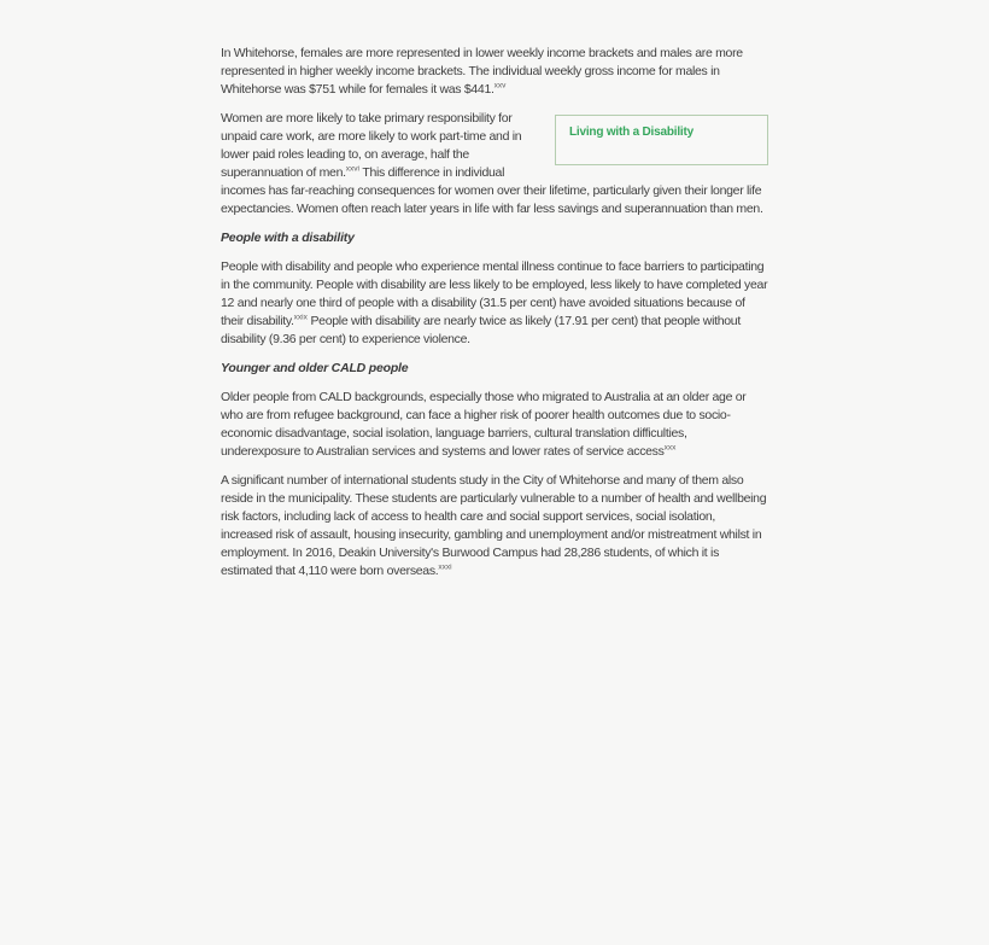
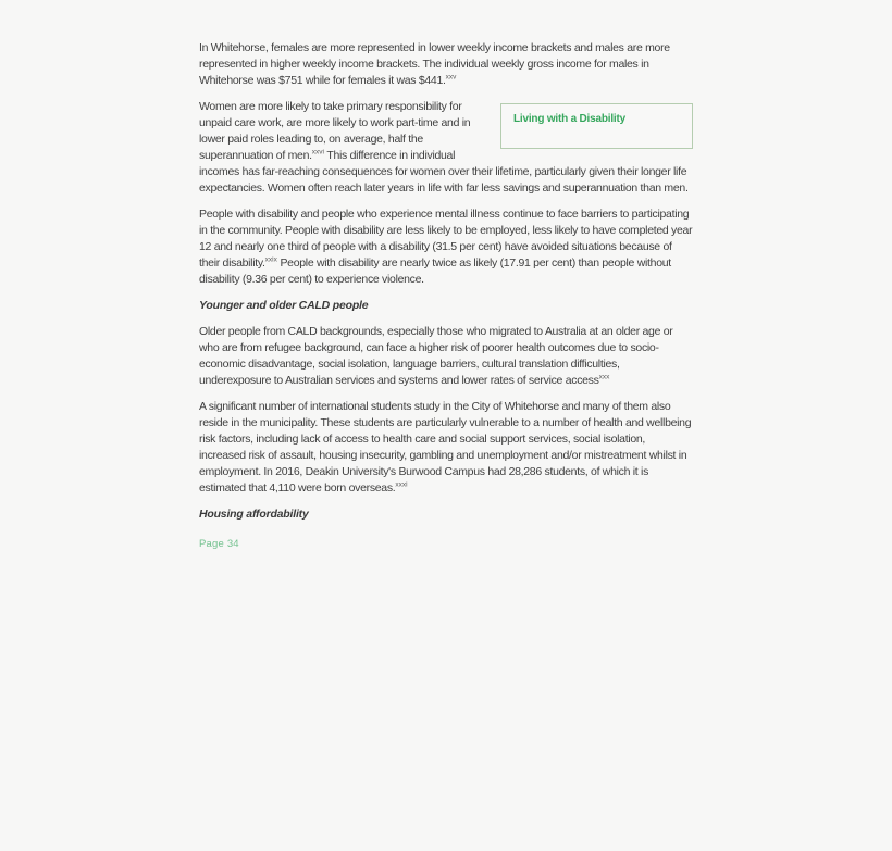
  In Whitehorse, females are more represented in lower weekly income brackets and males are more represented in higher weekly income brackets. The individual weekly gross income for males in Whitehorse was $751 while for females it was $441.
  Living with a Disability
  Women are more likely to take primary responsibility for unpaid care work, are more likely to work part-time and in lower paid roles leading to, on average, half the superannuation of men. This difference in individual incomes has far-reaching consequences for women over their lifetime, particularly given their longer life expectancies. Women often reach later years in life with far less savings and superannuation than men.
- People with a disability
- People with disability and people who experience mental illness continue to face barriers to participating in the community. People with disability are less likely to be employed, less likely to have completed year 12 and nearly one third of people with a disability (31.5 per cent) have avoided situations because of their disability. People with disability are nearly twice as likely (17.91 per cent) that people without disability (9.36 per cent) to experience violence.
+ People with disability and people who experience mental illness continue to face barriers to participating in the community. People with disability are less likely to be employed, less likely to have completed year 12 and nearly one third of people with a disability (31.5 per cent) have avoided situations because of their disability. People with disability are nearly twice as likely (17.91 per cent) than people without disability (9.36 per cent) to experience violence.
  Younger and older CALD people
  Older people from CALD backgrounds, especially those who migrated to Australia at an older age or who are from refugee background, can face a higher risk of poorer health outcomes due to socio-economic disadvantage, social isolation, language barriers, cultural translation difficulties, underexposure to Australian services and systems and lower rates of service access
  A significant number of international students study in the City of Whitehorse and many of them also reside in the municipality. These students are particularly vulnerable to a number of health and wellbeing risk factors, including lack of access to health care and social support services, social isolation, increased risk of assault, housing insecurity, gambling and unemployment and/or mistreatment whilst in employment. In 2016, Deakin University's Burwood Campus had 28,286 students, of which it is estimated that 4,110 were born overseas.
+ Housing affordability
+ Page 34
